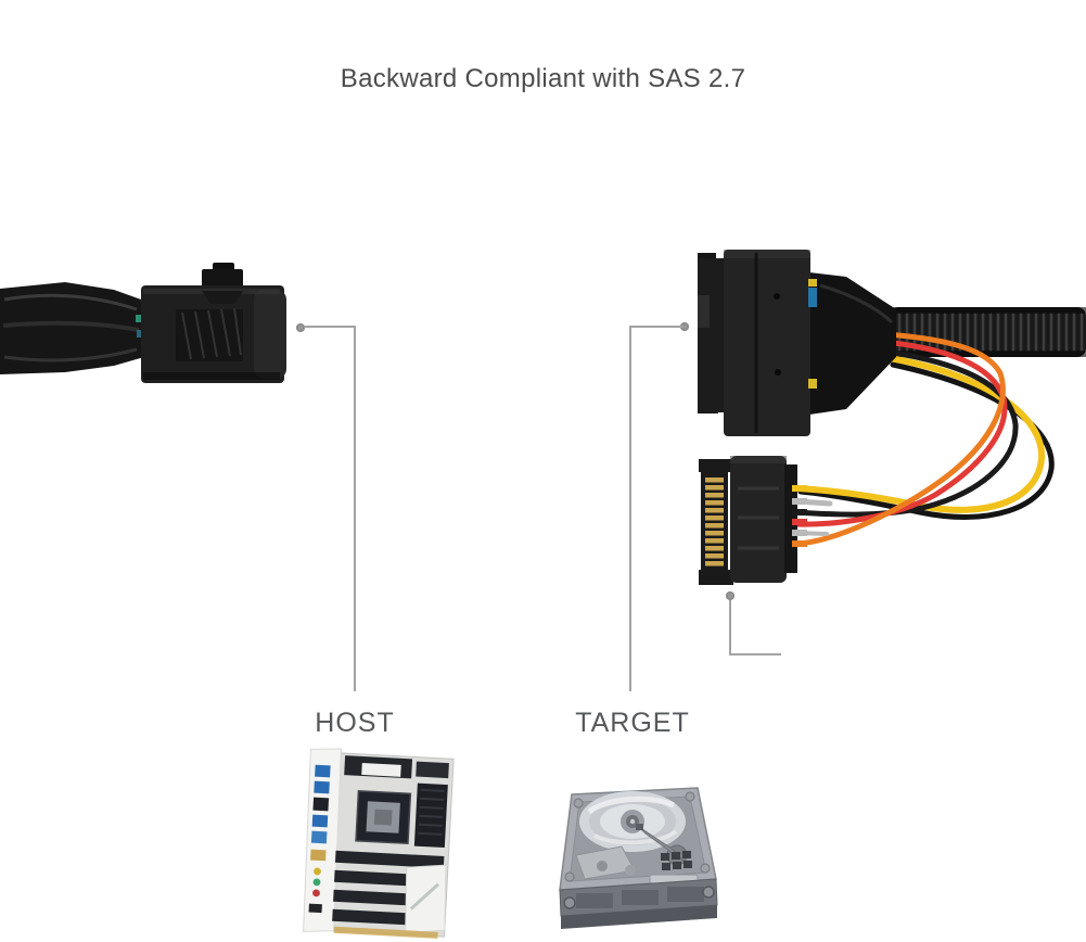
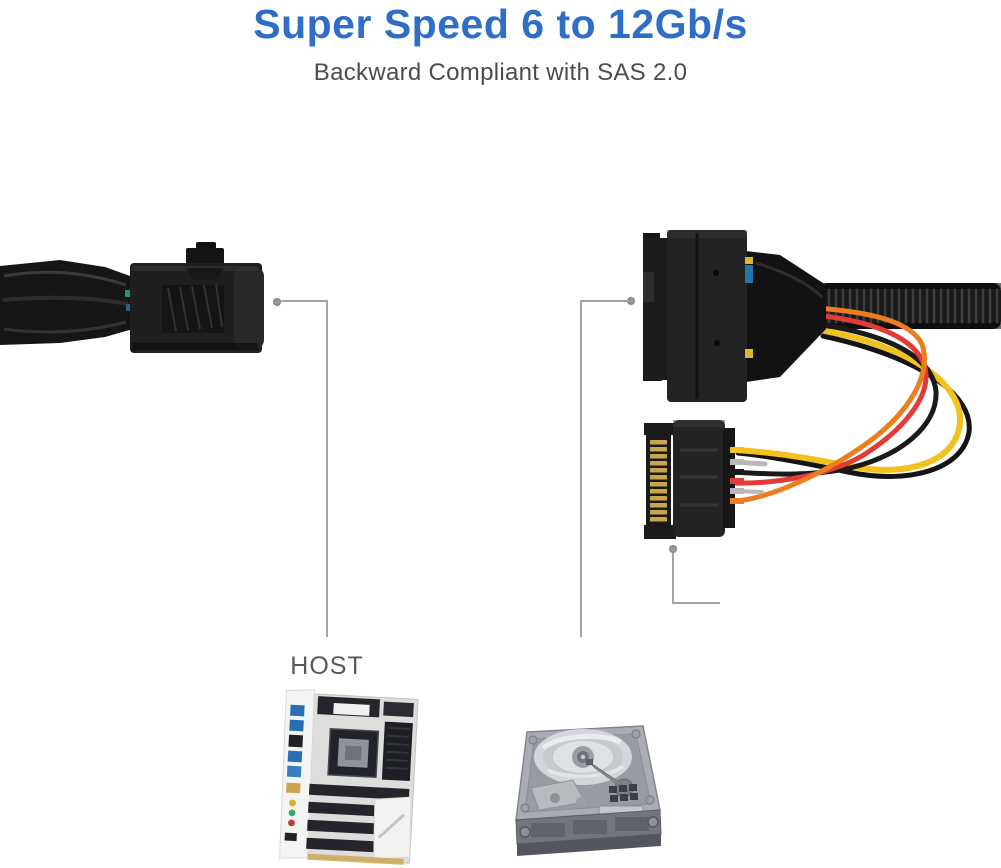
+ Super Speed 6 to 12Gb/s
- Backward Compliant with SAS 2.7
+ Backward Compliant with SAS 2.0
  HOST
- TARGET
